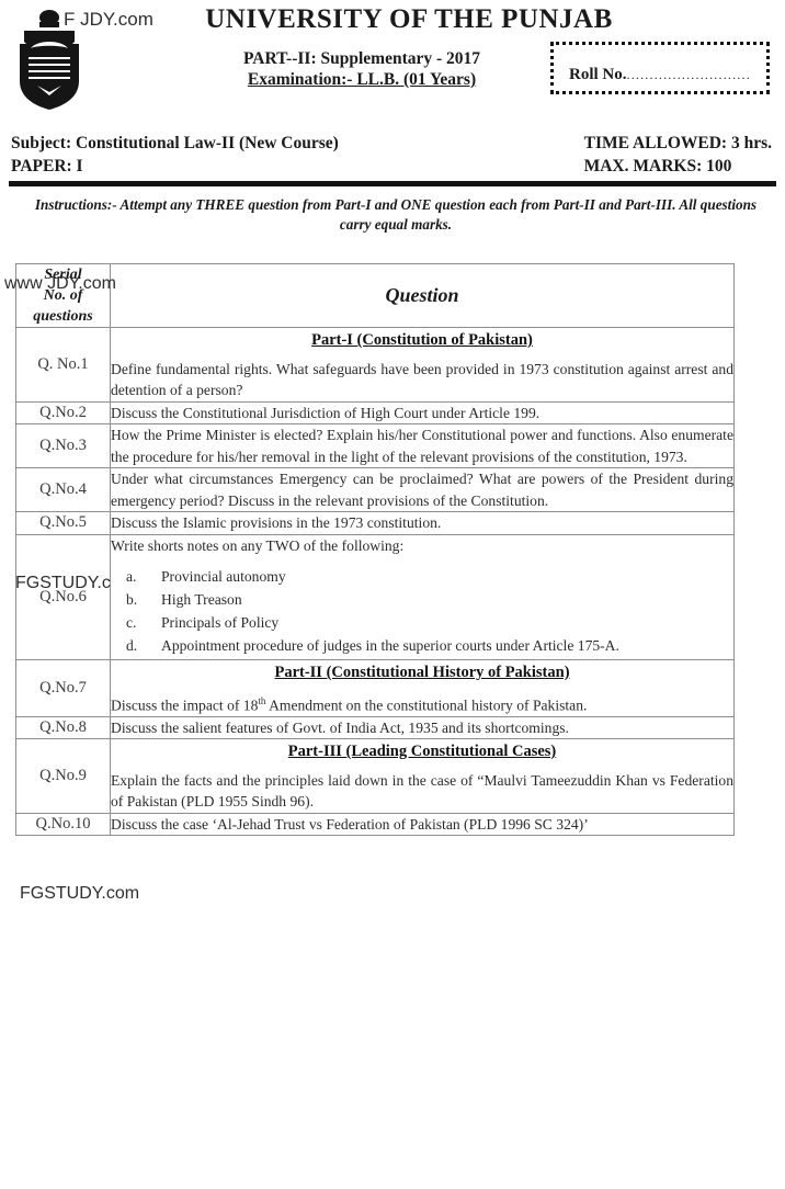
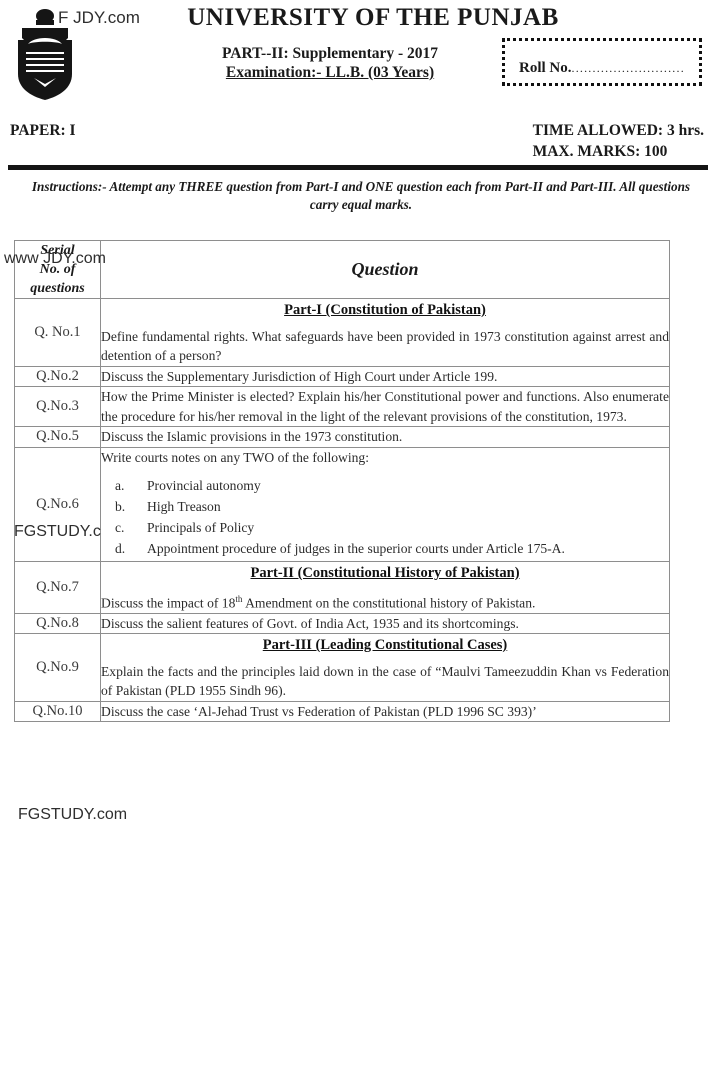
  UNIVERSITY OF THE PUNJAB
  PART--II: Supplementary - 2017
- Examination:- LL.B. (01 Years)
+ Examination:- LL.B. (03 Years)
  Roll No............................
- Subject: Constitutional Law-II (New Course)
  PAPER: I
  TIME ALLOWED: 3 hrs.
  MAX. MARKS: 100
  Instructions:- Attempt any THREE question from Part-I and ONE question each from Part-II and Part-III. All questions carry equal marks.
  Serial No. of questions	Question
  Q. No.1	Part-I (Constitution of Pakistan) Define fundamental rights. What safeguards have been provided in 1973 constitution against arrest and detention of a person?
- Q.No.2	Discuss the Constitutional Jurisdiction of High Court under Article 199.
+ Q.No.2	Discuss the Supplementary Jurisdiction of High Court under Article 199.
  Q.No.3	How the Prime Minister is elected? Explain his/her Constitutional power and functions. Also enumerate the procedure for his/her removal in the light of the relevant provisions of the constitution, 1973.
- Q.No.4	Under what circumstances Emergency can be proclaimed? What are powers of the President during emergency period? Discuss in the relevant provisions of the Constitution.
  Q.No.5	Discuss the Islamic provisions in the 1973 constitution.
- Q.No.6	Write shorts notes on any TWO of the following: a. Provincial autonomy b. High Treason c. Principals of Policy d. Appointment procedure of judges in the superior courts under Article 175-A.
+ Q.No.6	Write courts notes on any TWO of the following: a. Provincial autonomy b. High Treason c. Principals of Policy d. Appointment procedure of judges in the superior courts under Article 175-A.
  Q.No.7	Part-II (Constitutional History of Pakistan) Discuss the impact of 18th Amendment on the constitutional history of Pakistan.
  Q.No.8	Discuss the salient features of Govt. of India Act, 1935 and its shortcomings.
  Q.No.9	Part-III (Leading Constitutional Cases) Explain the facts and the principles laid down in the case of “Maulvi Tameezuddin Khan vs Federation of Pakistan (PLD 1955 Sindh 96).
- Q.No.10	Discuss the case ‘Al-Jehad Trust vs Federation of Pakistan (PLD 1996 SC 324)’
+ Q.No.10	Discuss the case ‘Al-Jehad Trust vs Federation of Pakistan (PLD 1996 SC 393)’
  F JDY.com
  www JDY.com
  FGSTUDY.c
  FGSTUDY.com
